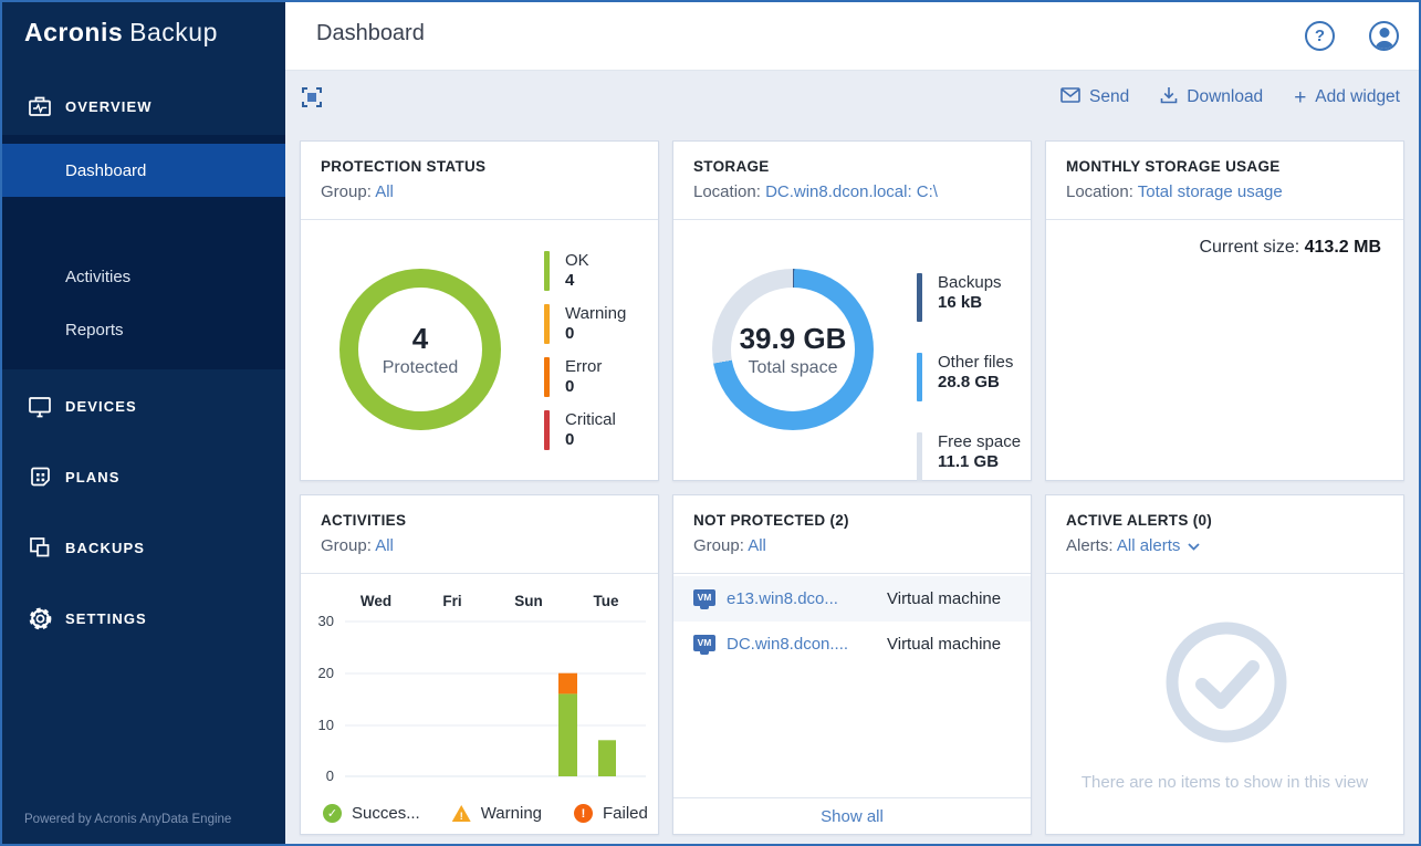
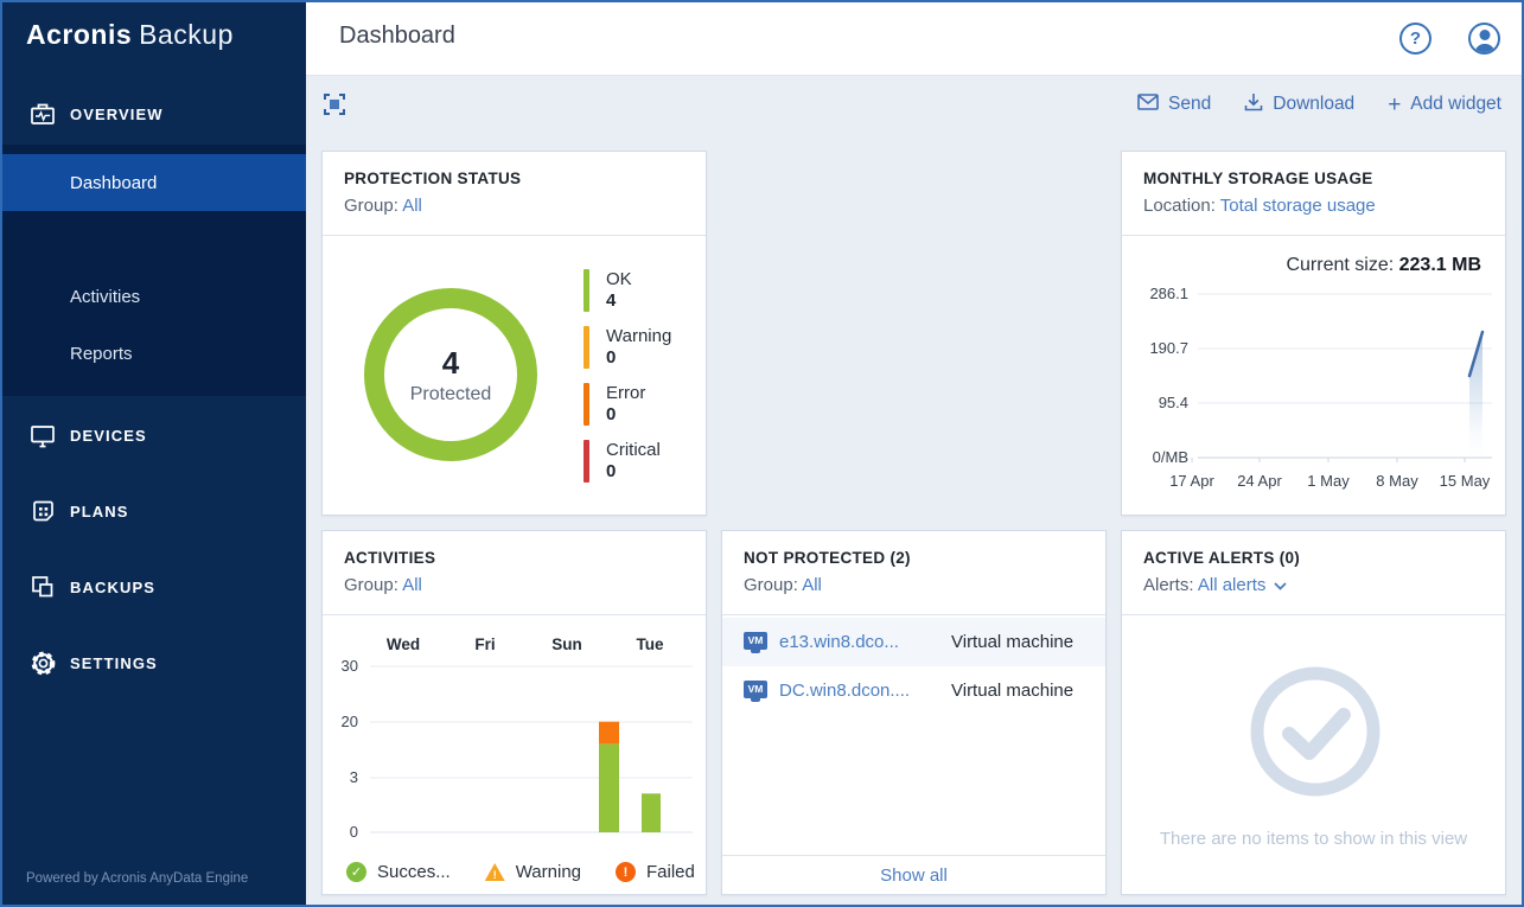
  Acronis Backup
  OVERVIEW
  Dashboard
  Activities
  Reports
  DEVICES
  PLANS
  BACKUPS
  SETTINGS
  Powered by Acronis AnyData Engine
  Dashboard
  ?
  Send
  Download
  +
  Add widget
  PROTECTION STATUS
  Group: All
  4
  Protected
  OK
  4
  Warning
  0
  Error
  0
  Critical
  0
- STORAGE
- Location: DC.win8.dcon.local: C:\
- 39.9 GB
- Total space
- Backups
- 16 kB
- Other files
- 28.8 GB
- Free space
- 11.1 GB
  MONTHLY STORAGE USAGE
  Location: Total storage usage
- Current size: 413.2 MB
+ Current size: 223.1 MB
+ 286.1
+ 190.7
+ 95.4
+ 0/MB
+ 17 Apr
+ 24 Apr
+ 1 May
+ 8 May
+ 15 May
  ACTIVITIES
  Group: All
  Wed
  Fri
  Sun
  Tue
  30
  20
- 10
+ 3
  0
  ✓
  Succes...
  !
  Warning
  !
  Failed
  NOT PROTECTED (2)
  Group: All
  VM
  e13.win8.dco...
  Virtual machine
  VM
  DC.win8.dcon....
  Virtual machine
  Show all
  ACTIVE ALERTS (0)
  Alerts: All alerts
  There are no items to show in this view
